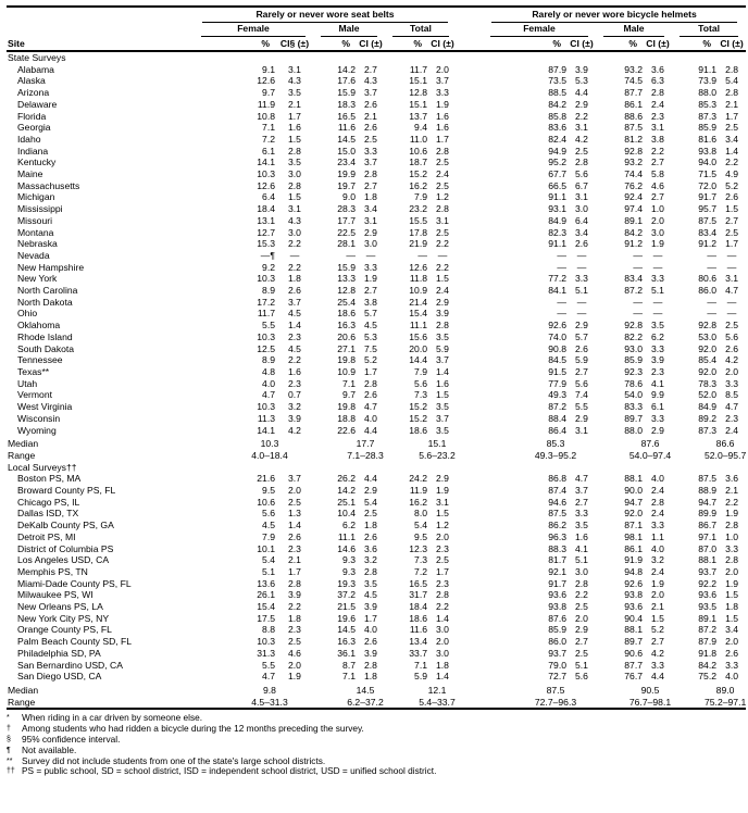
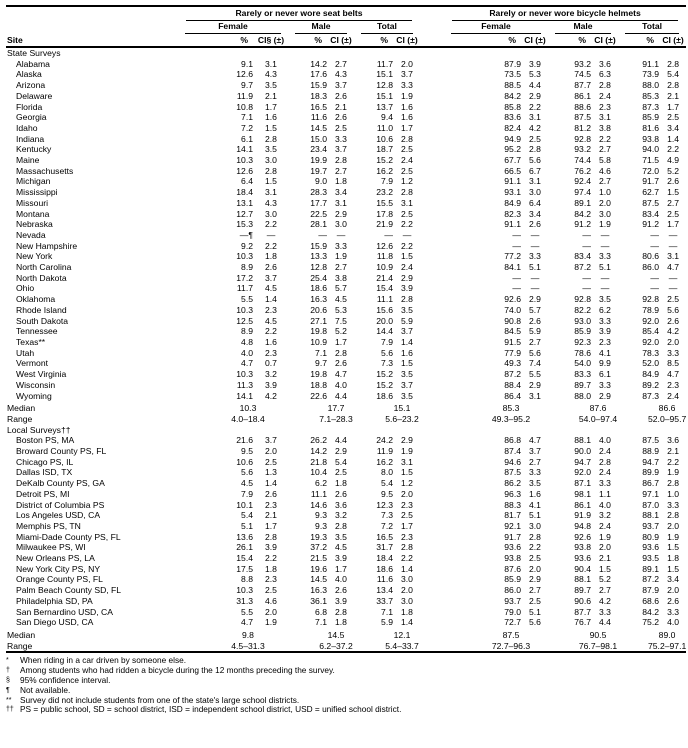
  Site	Rarely or never wore seat belts		Rarely or never wore bicycle helmets
  Female	Male	Total	Female	Male	Total
  %	CI§ (±)	%	CI (±)	%	CI (±)	%	CI (±)	%	CI (±)	%	CI (±)
  State Surveys
  Alabama	9.1	3.1	14.2	2.7	11.7	2.0		87.9	3.9	93.2	3.6	91.1	2.8
  Alaska	12.6	4.3	17.6	4.3	15.1	3.7		73.5	5.3	74.5	6.3	73.9	5.4
  Arizona	9.7	3.5	15.9	3.7	12.8	3.3		88.5	4.4	87.7	2.8	88.0	2.8
  Delaware	11.9	2.1	18.3	2.6	15.1	1.9		84.2	2.9	86.1	2.4	85.3	2.1
  Florida	10.8	1.7	16.5	2.1	13.7	1.6		85.8	2.2	88.6	2.3	87.3	1.7
  Georgia	7.1	1.6	11.6	2.6	9.4	1.6		83.6	3.1	87.5	3.1	85.9	2.5
  Idaho	7.2	1.5	14.5	2.5	11.0	1.7		82.4	4.2	81.2	3.8	81.6	3.4
  Indiana	6.1	2.8	15.0	3.3	10.6	2.8		94.9	2.5	92.8	2.2	93.8	1.4
  Kentucky	14.1	3.5	23.4	3.7	18.7	2.5		95.2	2.8	93.2	2.7	94.0	2.2
  Maine	10.3	3.0	19.9	2.8	15.2	2.4		67.7	5.6	74.4	5.8	71.5	4.9
  Massachusetts	12.6	2.8	19.7	2.7	16.2	2.5		66.5	6.7	76.2	4.6	72.0	5.2
  Michigan	6.4	1.5	9.0	1.8	7.9	1.2		91.1	3.1	92.4	2.7	91.7	2.6
- Mississippi	18.4	3.1	28.3	3.4	23.2	2.8		93.1	3.0	97.4	1.0	95.7	1.5
+ Mississippi	18.4	3.1	28.3	3.4	23.2	2.8		93.1	3.0	97.4	1.0	62.7	1.5
  Missouri	13.1	4.3	17.7	3.1	15.5	3.1		84.9	6.4	89.1	2.0	87.5	2.7
  Montana	12.7	3.0	22.5	2.9	17.8	2.5		82.3	3.4	84.2	3.0	83.4	2.5
  Nebraska	15.3	2.2	28.1	3.0	21.9	2.2		91.1	2.6	91.2	1.9	91.2	1.7
  Nevada	—¶	—	—	—	—	—		—	—	—	—	—	—
  New Hampshire	9.2	2.2	15.9	3.3	12.6	2.2		—	—	—	—	—	—
  New York	10.3	1.8	13.3	1.9	11.8	1.5		77.2	3.3	83.4	3.3	80.6	3.1
  North Carolina	8.9	2.6	12.8	2.7	10.9	2.4		84.1	5.1	87.2	5.1	86.0	4.7
  North Dakota	17.2	3.7	25.4	3.8	21.4	2.9		—	—	—	—	—	—
  Ohio	11.7	4.5	18.6	5.7	15.4	3.9		—	—	—	—	—	—
  Oklahoma	5.5	1.4	16.3	4.5	11.1	2.8		92.6	2.9	92.8	3.5	92.8	2.5
- Rhode Island	10.3	2.3	20.6	5.3	15.6	3.5		74.0	5.7	82.2	6.2	53.0	5.6
+ Rhode Island	10.3	2.3	20.6	5.3	15.6	3.5		74.0	5.7	82.2	6.2	78.9	5.6
  South Dakota	12.5	4.5	27.1	7.5	20.0	5.9		90.8	2.6	93.0	3.3	92.0	2.6
  Tennessee	8.9	2.2	19.8	5.2	14.4	3.7		84.5	5.9	85.9	3.9	85.4	4.2
  Texas**	4.8	1.6	10.9	1.7	7.9	1.4		91.5	2.7	92.3	2.3	92.0	2.0
  Utah	4.0	2.3	7.1	2.8	5.6	1.6		77.9	5.6	78.6	4.1	78.3	3.3
  Vermont	4.7	0.7	9.7	2.6	7.3	1.5		49.3	7.4	54.0	9.9	52.0	8.5
  West Virginia	10.3	3.2	19.8	4.7	15.2	3.5		87.2	5.5	83.3	6.1	84.9	4.7
  Wisconsin	11.3	3.9	18.8	4.0	15.2	3.7		88.4	2.9	89.7	3.3	89.2	2.3
  Wyoming	14.1	4.2	22.6	4.4	18.6	3.5		86.4	3.1	88.0	2.9	87.3	2.4
  Median	10.3	17.7	15.1		85.3	87.6	86.6
  Range	4.0–18.4	7.1–28.3	5.6–23.2		49.3–95.2	54.0–97.4	52.0–95.7
  Local Surveys††
  Boston PS, MA	21.6	3.7	26.2	4.4	24.2	2.9		86.8	4.7	88.1	4.0	87.5	3.6
  Broward County PS, FL	9.5	2.0	14.2	2.9	11.9	1.9		87.4	3.7	90.0	2.4	88.9	2.1
- Chicago PS, IL	10.6	2.5	25.1	5.4	16.2	3.1		94.6	2.7	94.7	2.8	94.7	2.2
+ Chicago PS, IL	10.6	2.5	21.8	5.4	16.2	3.1		94.6	2.7	94.7	2.8	94.7	2.2
  Dallas ISD, TX	5.6	1.3	10.4	2.5	8.0	1.5		87.5	3.3	92.0	2.4	89.9	1.9
  DeKalb County PS, GA	4.5	1.4	6.2	1.8	5.4	1.2		86.2	3.5	87.1	3.3	86.7	2.8
  Detroit PS, MI	7.9	2.6	11.1	2.6	9.5	2.0		96.3	1.6	98.1	1.1	97.1	1.0
  District of Columbia PS	10.1	2.3	14.6	3.6	12.3	2.3		88.3	4.1	86.1	4.0	87.0	3.3
  Los Angeles USD, CA	5.4	2.1	9.3	3.2	7.3	2.5		81.7	5.1	91.9	3.2	88.1	2.8
  Memphis PS, TN	5.1	1.7	9.3	2.8	7.2	1.7		92.1	3.0	94.8	2.4	93.7	2.0
- Miami-Dade County PS, FL	13.6	2.8	19.3	3.5	16.5	2.3		91.7	2.8	92.6	1.9	92.2	1.9
+ Miami-Dade County PS, FL	13.6	2.8	19.3	3.5	16.5	2.3		91.7	2.8	92.6	1.9	80.9	1.9
  Milwaukee PS, WI	26.1	3.9	37.2	4.5	31.7	2.8		93.6	2.2	93.8	2.0	93.6	1.5
  New Orleans PS, LA	15.4	2.2	21.5	3.9	18.4	2.2		93.8	2.5	93.6	2.1	93.5	1.8
  New York City PS, NY	17.5	1.8	19.6	1.7	18.6	1.4		87.6	2.0	90.4	1.5	89.1	1.5
  Orange County PS, FL	8.8	2.3	14.5	4.0	11.6	3.0		85.9	2.9	88.1	5.2	87.2	3.4
  Palm Beach County SD, FL	10.3	2.5	16.3	2.6	13.4	2.0		86.0	2.7	89.7	2.7	87.9	2.0
- Philadelphia SD, PA	31.3	4.6	36.1	3.9	33.7	3.0		93.7	2.5	90.6	4.2	91.8	2.6
+ Philadelphia SD, PA	31.3	4.6	36.1	3.9	33.7	3.0		93.7	2.5	90.6	4.2	68.6	2.6
- San Bernardino USD, CA	5.5	2.0	8.7	2.8	7.1	1.8		79.0	5.1	87.7	3.3	84.2	3.3
+ San Bernardino USD, CA	5.5	2.0	6.8	2.8	7.1	1.8		79.0	5.1	87.7	3.3	84.2	3.3
  San Diego USD, CA	4.7	1.9	7.1	1.8	5.9	1.4		72.7	5.6	76.7	4.4	75.2	4.0
  Median	9.8	14.5	12.1		87.5	90.5	89.0
  Range	4.5–31.3	6.2–37.2	5.4–33.7		72.7–96.3	76.7–98.1	75.2–97.1
  When riding in a car driven by someone else.
  Among students who had ridden a bicycle during the 12 months preceding the survey.
  95% confidence interval.
  Not available.
  Survey did not include students from one of the state's large school districts.
  PS = public school, SD = school district, ISD = independent school district, USD = unified school district.
